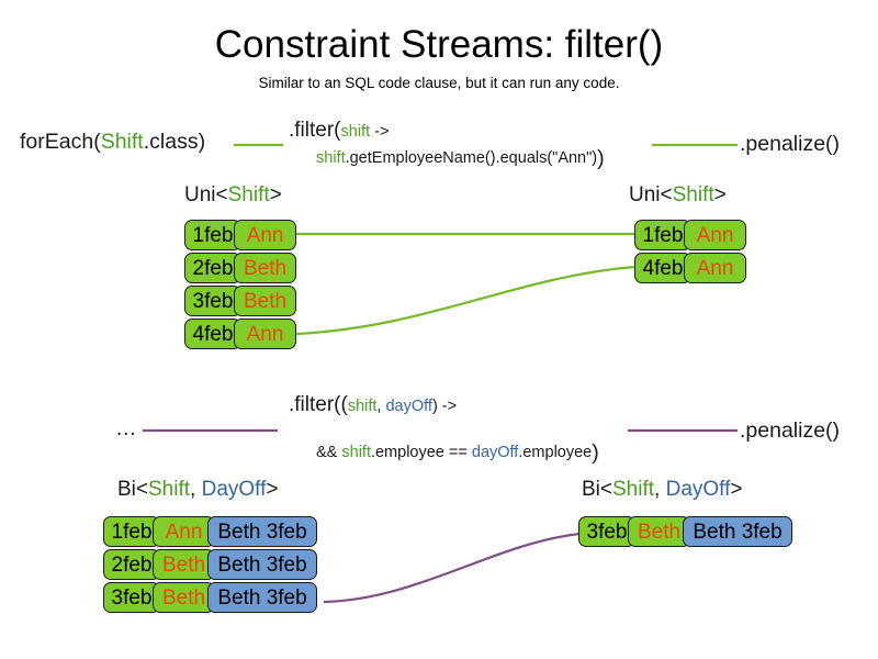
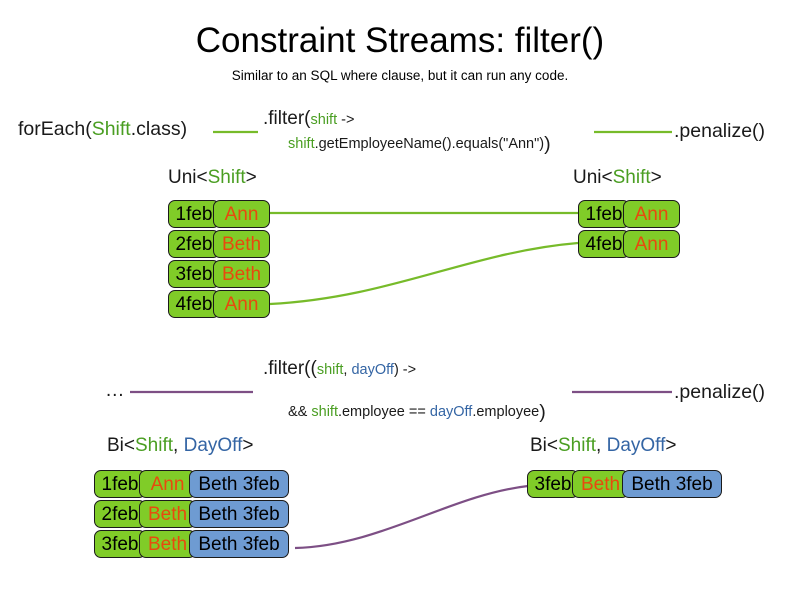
  Constraint Streams: filter()
- Similar to an SQL code clause, but it can run any code.
+ Similar to an SQL where clause, but it can run any code.
  forEach(Shift.class)
  .filter(shift ->
  shift.getEmployeeName().equals("Ann"))
  .penalize()
  Uni<Shift>
  Uni<Shift>
  1feb
  Ann
  2feb
  Beth
  3feb
  Beth
  4feb
  Ann
  1feb
  Ann
  4feb
  Ann
  …
  .filter((shift, dayOff) ->
  && shift.employee == dayOff.employee)
  .penalize()
  Bi<Shift, DayOff>
  Bi<Shift, DayOff>
  1feb
  Ann
  Beth 3feb
  2feb
  Beth
  Beth 3feb
  3feb
  Beth
  Beth 3feb
  3feb
  Beth
  Beth 3feb
